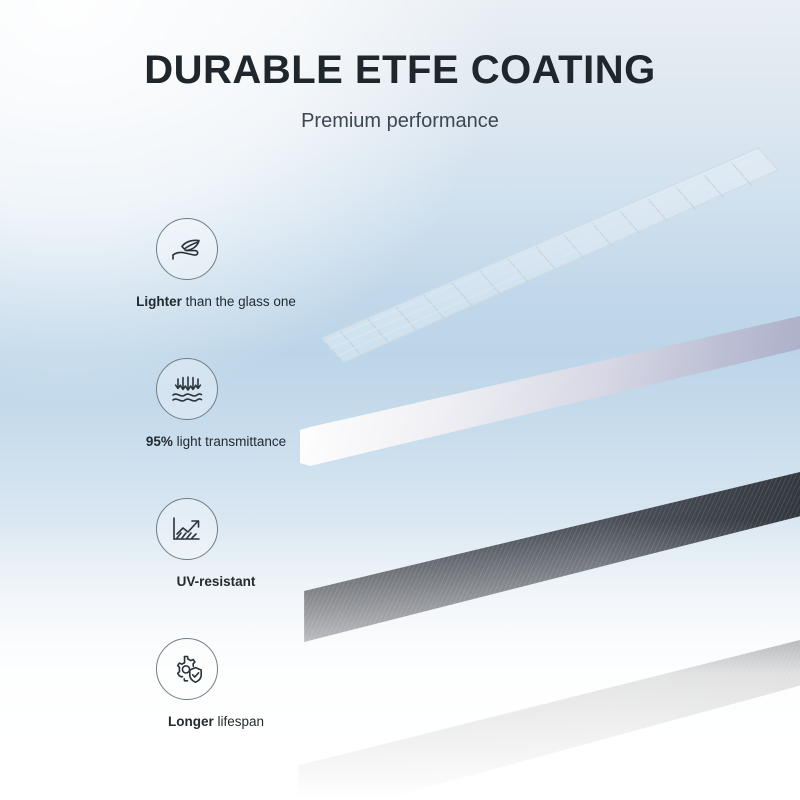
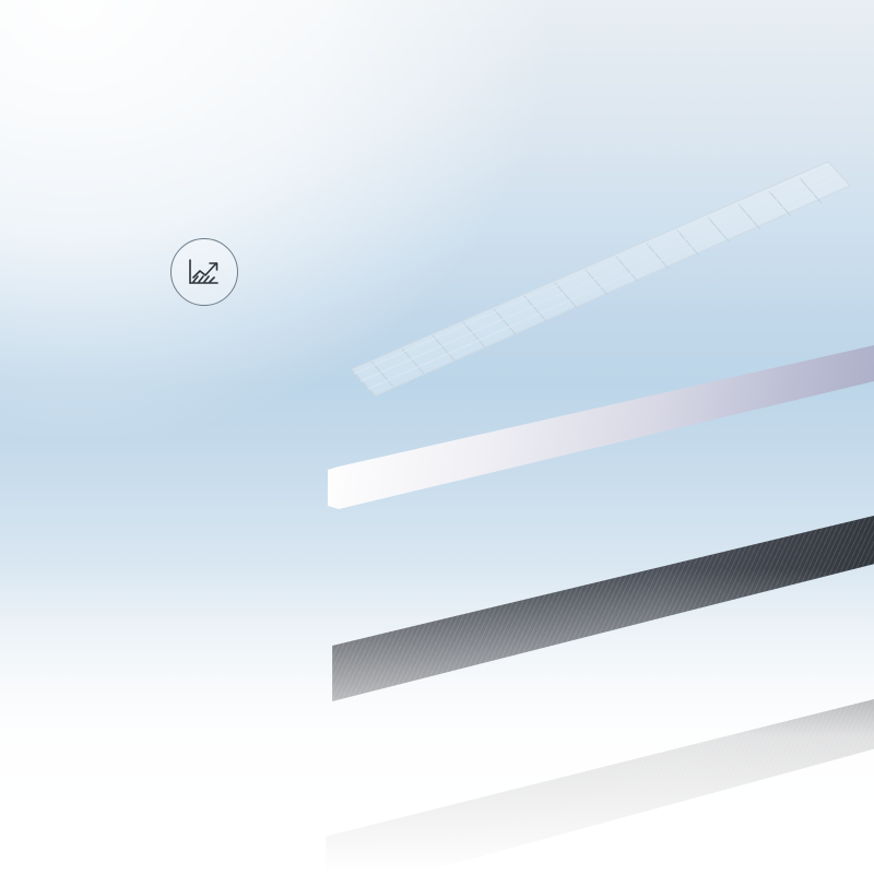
- DURABLE ETFE COATING
- Premium performance
- Lighter than the glass one
- 95% light transmittance
- UV-resistant
- Longer lifespan
